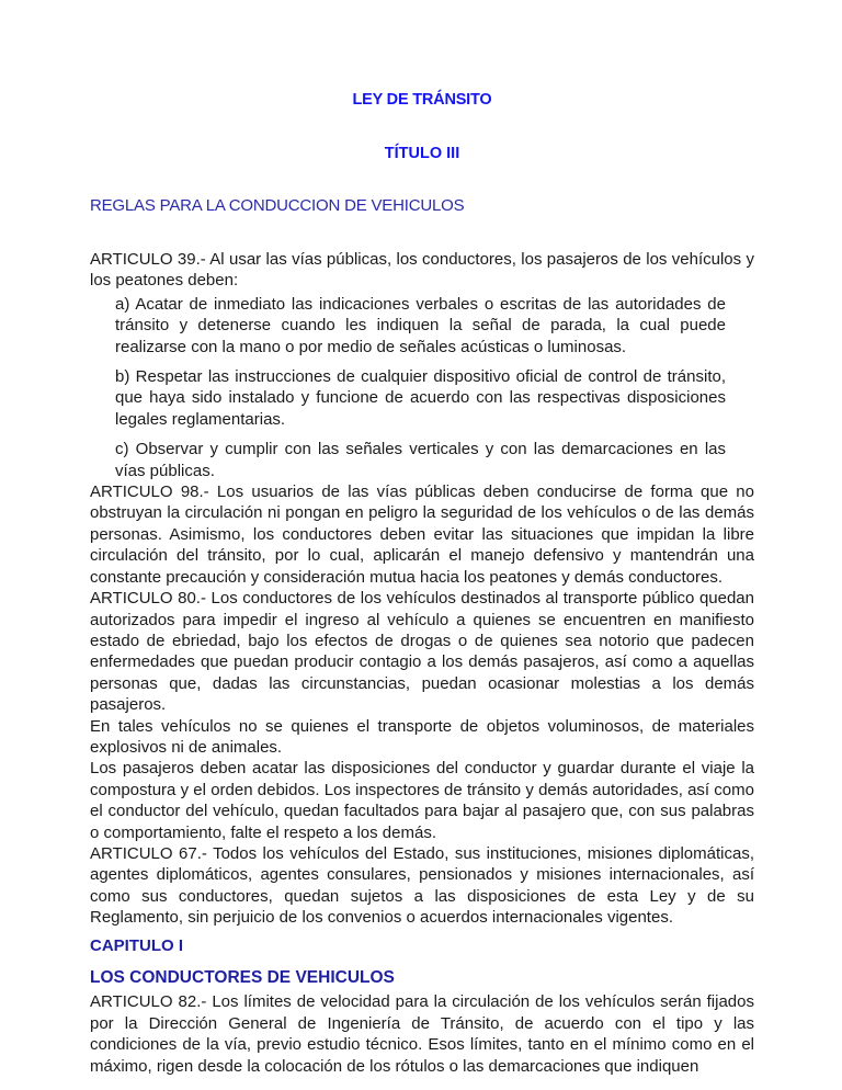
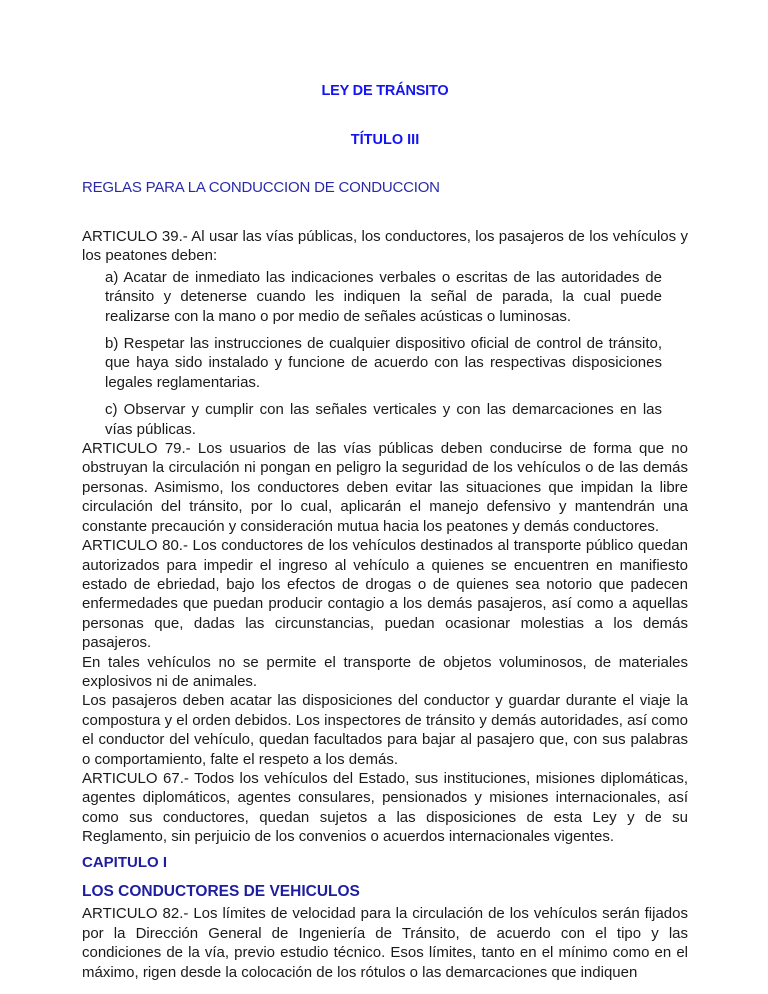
  LEY DE TRÁNSITO
  TÍTULO III
- REGLAS PARA LA CONDUCCION DE VEHICULOS
+ REGLAS PARA LA CONDUCCION DE CONDUCCION
  ARTICULO 39.- Al usar las vías públicas, los conductores, los pasajeros de los vehículos y los peatones deben:
  a) Acatar de inmediato las indicaciones verbales o escritas de las autoridades de tránsito y detenerse cuando les indiquen la señal de parada, la cual puede realizarse con la mano o por medio de señales acústicas o luminosas.
  b) Respetar las instrucciones de cualquier dispositivo oficial de control de tránsito, que haya sido instalado y funcione de acuerdo con las respectivas disposiciones legales reglamentarias.
  c) Observar y cumplir con las señales verticales y con las demarcaciones en las vías públicas.
- ARTICULO 98.- Los usuarios de las vías públicas deben conducirse de forma que no obstruyan la circulación ni pongan en peligro la seguridad de los vehículos o de las demás personas. Asimismo, los conductores deben evitar las situaciones que impidan la libre circulación del tránsito, por lo cual, aplicarán el manejo defensivo y mantendrán una constante precaución y consideración mutua hacia los peatones y demás conductores.
+ ARTICULO 79.- Los usuarios de las vías públicas deben conducirse de forma que no obstruyan la circulación ni pongan en peligro la seguridad de los vehículos o de las demás personas. Asimismo, los conductores deben evitar las situaciones que impidan la libre circulación del tránsito, por lo cual, aplicarán el manejo defensivo y mantendrán una constante precaución y consideración mutua hacia los peatones y demás conductores.
  ARTICULO 80.- Los conductores de los vehículos destinados al transporte público quedan autorizados para impedir el ingreso al vehículo a quienes se encuentren en manifiesto estado de ebriedad, bajo los efectos de drogas o de quienes sea notorio que padecen enfermedades que puedan producir contagio a los demás pasajeros, así como a aquellas personas que, dadas las circunstancias, puedan ocasionar molestias a los demás pasajeros.
- En tales vehículos no se quienes el transporte de objetos voluminosos, de materiales explosivos ni de animales.
+ En tales vehículos no se permite el transporte de objetos voluminosos, de materiales explosivos ni de animales.
  Los pasajeros deben acatar las disposiciones del conductor y guardar durante el viaje la compostura y el orden debidos. Los inspectores de tránsito y demás autoridades, así como el conductor del vehículo, quedan facultados para bajar al pasajero que, con sus palabras o comportamiento, falte el respeto a los demás.
  ARTICULO 67.- Todos los vehículos del Estado, sus instituciones, misiones diplomáticas, agentes diplomáticos, agentes consulares, pensionados y misiones internacionales, así como sus conductores, quedan sujetos a las disposiciones de esta Ley y de su Reglamento, sin perjuicio de los convenios o acuerdos internacionales vigentes.
  CAPITULO I
  LOS CONDUCTORES DE VEHICULOS
  ARTICULO 82.- Los límites de velocidad para la circulación de los vehículos serán fijados por la Dirección General de Ingeniería de Tránsito, de acuerdo con el tipo y las condiciones de la vía, previo estudio técnico. Esos límites, tanto en el mínimo como en el máximo, rigen desde la colocación de los rótulos o las demarcaciones que indiquen
